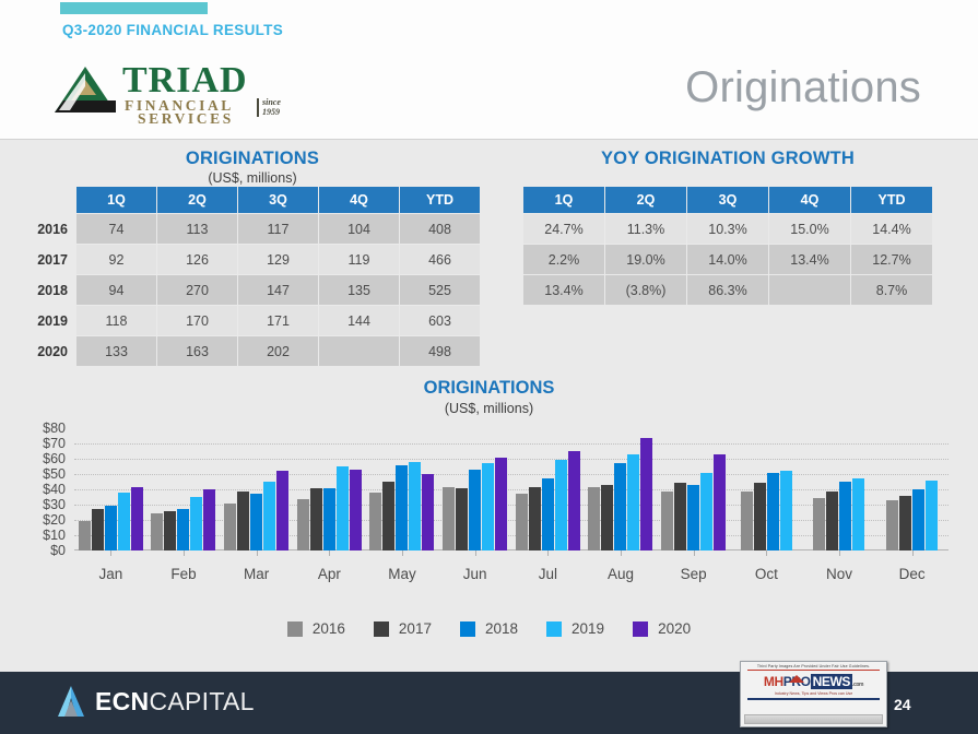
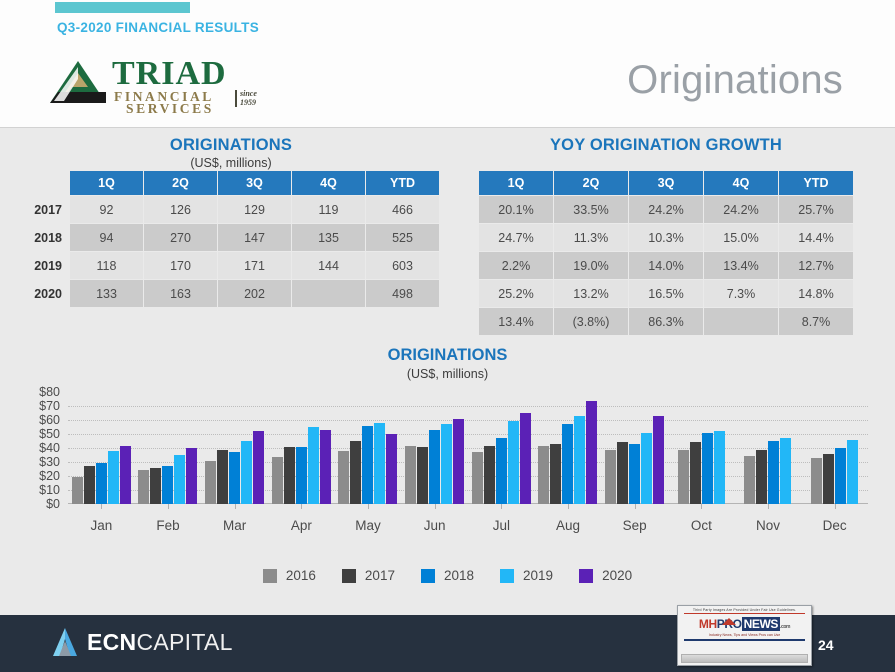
  Q3-2020 FINANCIAL RESULTS
  TRIAD
  FINANCIAL
  SERVICES
  since
  1959
  Originations
  ORIGINATIONS
  (US$, millions)
  	1Q	2Q	3Q	4Q	YTD
- 2016	74	113	117	104	408
  2017	92	126	129	119	466
  2018	94	270	147	135	525
  2019	118	170	171	144	603
  2020	133	163	202		498
  YOY ORIGINATION GROWTH
  1Q	2Q	3Q	4Q	YTD
+ 20.1%	33.5%	24.2%	24.2%	25.7%
  24.7%	11.3%	10.3%	15.0%	14.4%
  2.2%	19.0%	14.0%	13.4%	12.7%
+ 25.2%	13.2%	16.5%	7.3%	14.8%
  13.4%	(3.8%)	86.3%		8.7%
  ORIGINATIONS
  (US$, millions)
  $0
  $10
  $20
  $30
  $40
  $50
  $60
  $70
  $80
  Jan
  Feb
  Mar
  Apr
  May
  Jun
  Jul
  Aug
  Sep
  Oct
  Nov
  Dec
  2016
  2017
  2018
  2019
  2020
  ECNCAPITAL
  24
